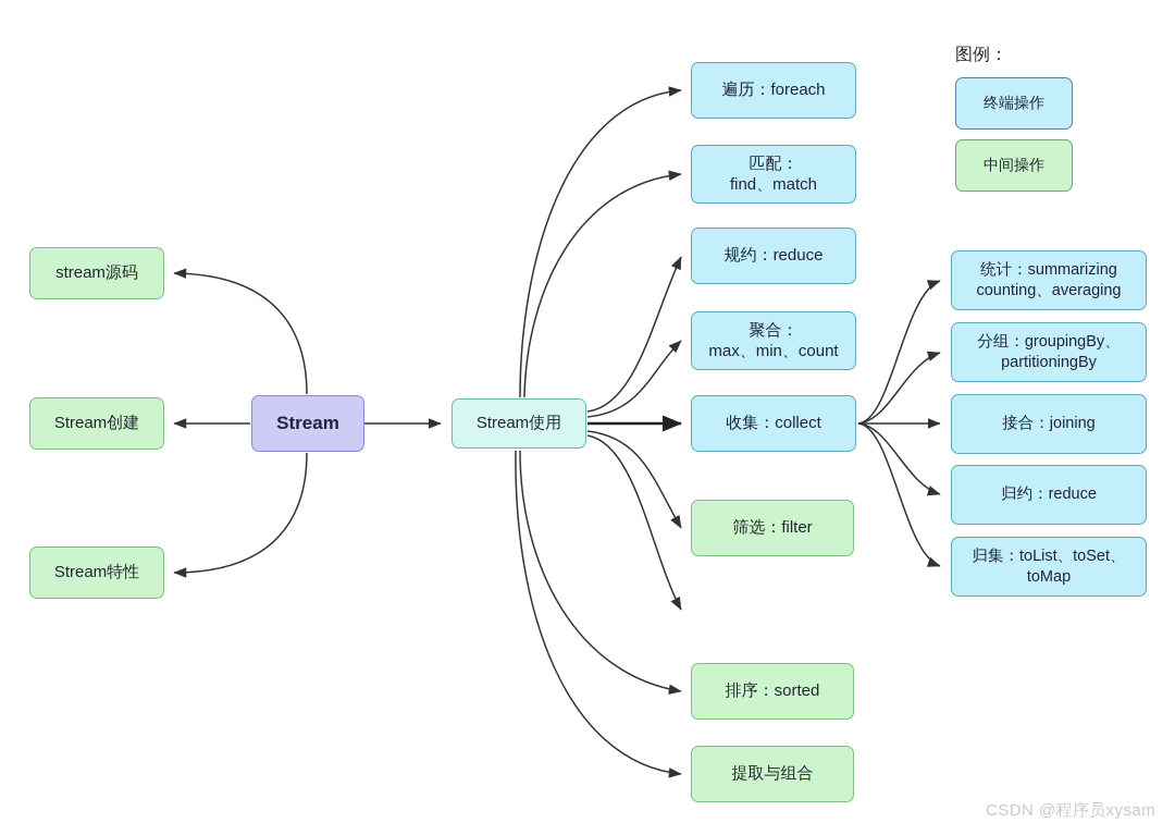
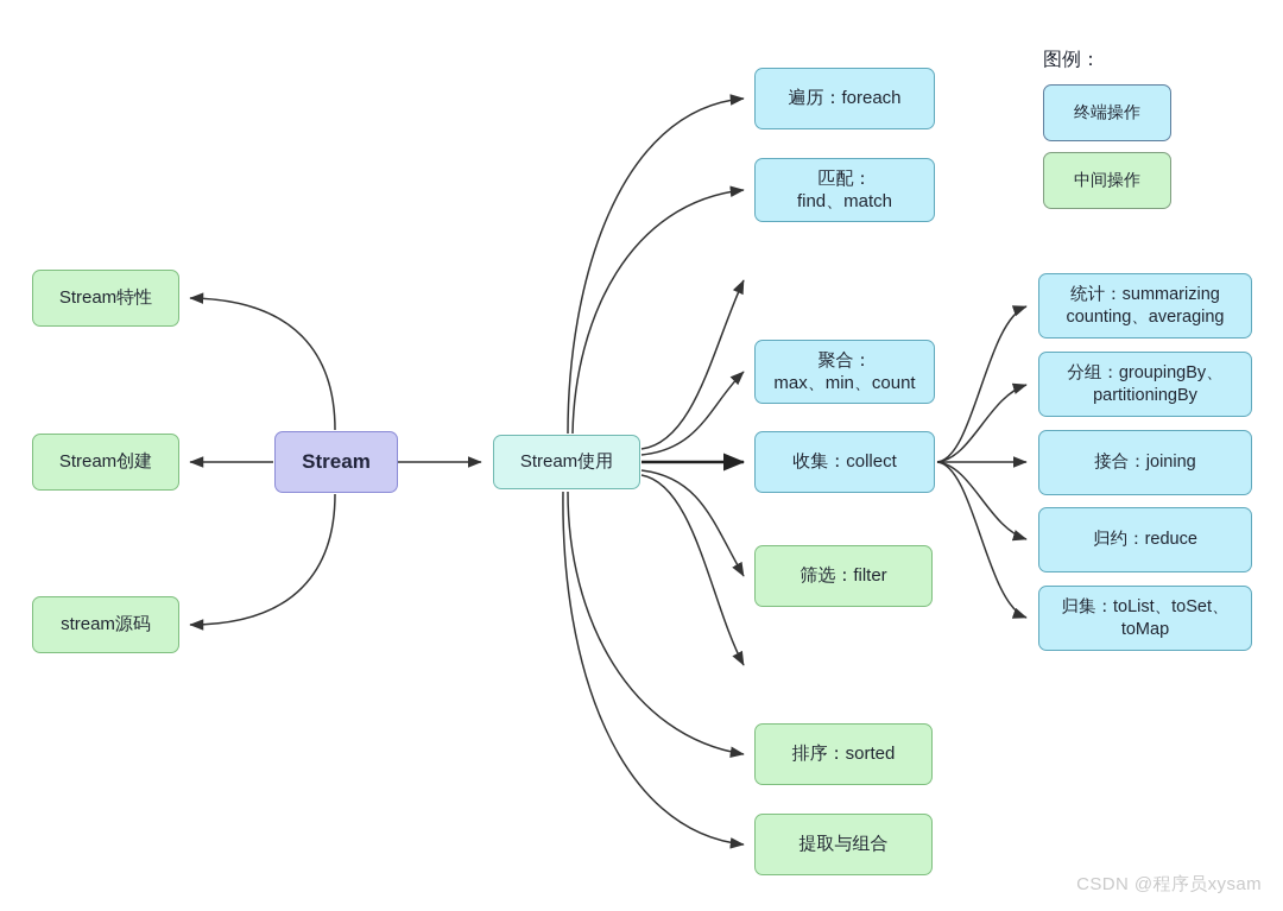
  Stream
- stream源码
+ Stream特性
  Stream创建
- Stream特性
+ stream源码
  Stream使用
  遍历：foreach
  匹配：
  find、match
- 规约：reduce
  聚合：
  max、min、count
  收集：collect
  筛选：filter
  排序：sorted
  提取与组合
  统计：summarizing
  counting、averaging
  分组：groupingBy、
  partitioningBy
  接合：joining
  归约：reduce
  归集：toList、toSet、
  toMap
  图例：
  终端操作
  中间操作
  CSDN @程序员xysam
